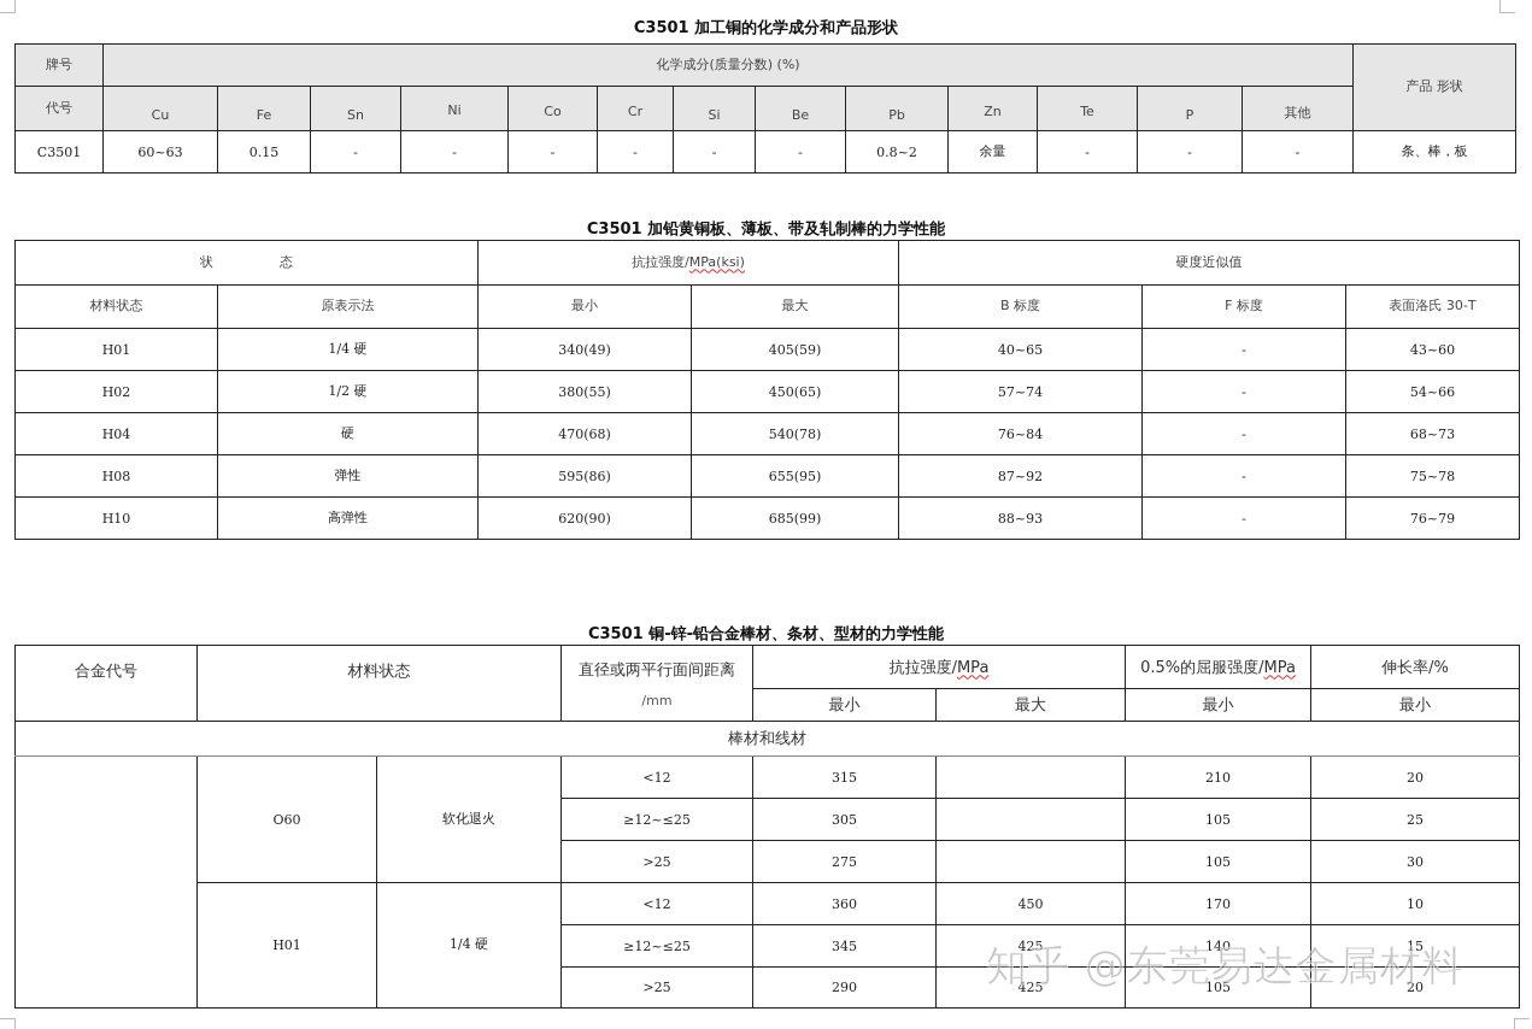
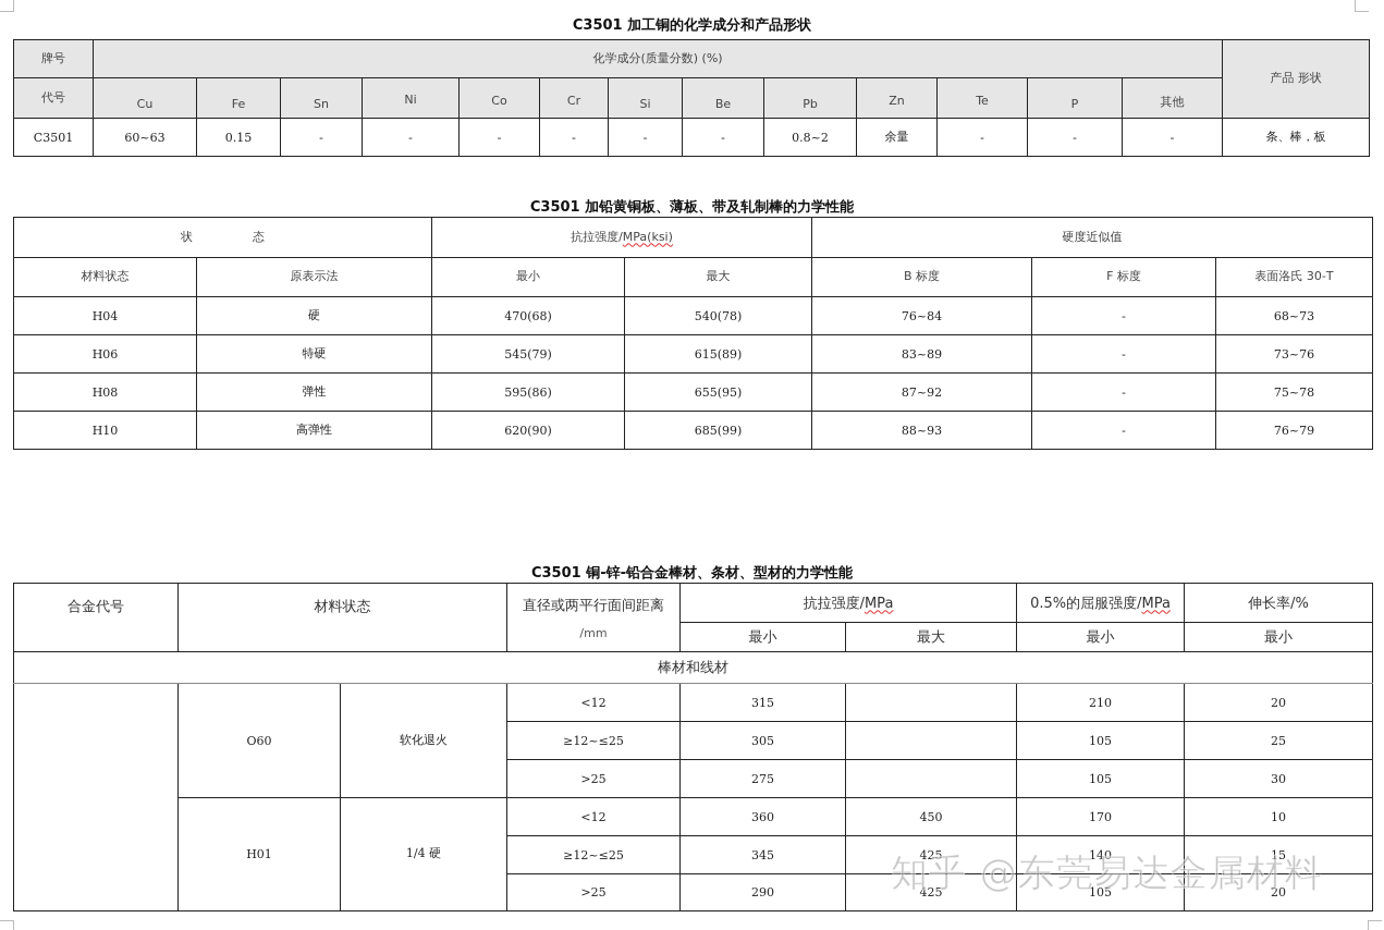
  C3501 加工铜的化学成分和产品形状
  牌号	化学成分(质量分数) (%)	产品 形状
  代号	Cu	Fe	Sn	Ni	Co	Cr	Si	Be	Pb	Zn	Te	P	其他
  C3501	60~63	0.15	-	-	-	-	-	-	0.8~2	余量	-	-	-	条、棒，板
  C3501 加铅黄铜板、薄板、带及轧制棒的力学性能
  状 态	抗拉强度/MPa(ksi)	硬度近似值
  材料状态	原表示法	最小	最大	B 标度	F 标度	表面洛氏 30-T
- H01	1/4 硬	340(49)	405(59)	40~65	-	43~60
- H02	1/2 硬	380(55)	450(65)	57~74	-	54~66
  H04	硬	470(68)	540(78)	76~84	-	68~73
+ H06	特硬	545(79)	615(89)	83~89	-	73~76
  H08	弹性	595(86)	655(95)	87~92	-	75~78
  H10	高弹性	620(90)	685(99)	88~93	-	76~79
  C3501 铜-锌-铅合金棒材、条材、型材的力学性能
  合金代号	材料状态	直径或两平行面间距离 /mm	抗拉强度/MPa	0.5%的屈服强度/MPa	伸长率/%
  最小	最大	最小	最小
  棒材和线材
  	O60	软化退火	<12	315		210	20
  ≥12~≤25	305		105	25
  >25	275		105	30
  H01	1/4 硬	<12	360	450	170	10
  ≥12~≤25	345	425	140	15
  >25	290	425	105	20
  知乎 @东莞易达金属材料
